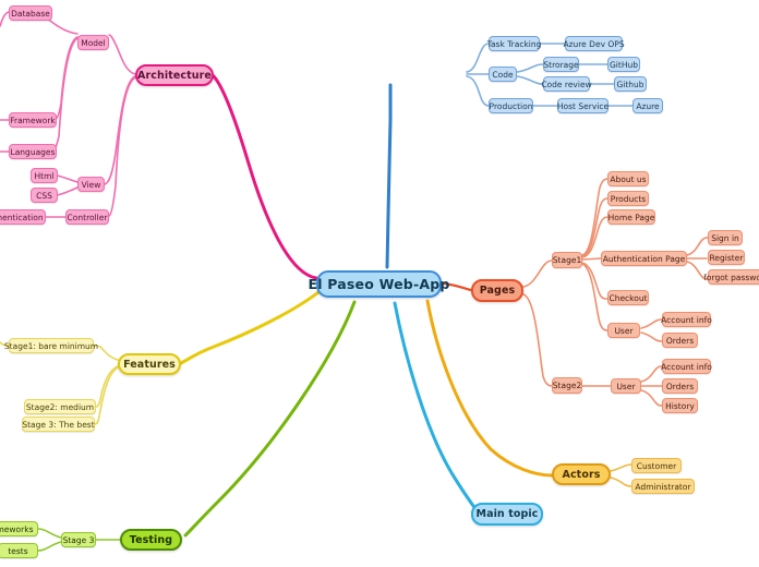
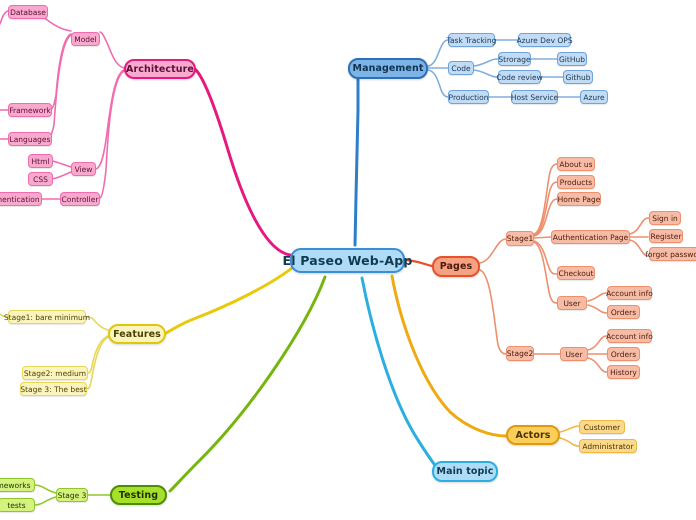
  El Paseo Web-App
  Architecture
  Model
  Database
  Framework
  Languages
  View
  Html
  CSS
  Controller
  entication
+ Management
  Task Tracking
  Azure Dev OPS
  Code
  Strorage
  GitHub
  Code review
  Github
  Production
  Host Service
  Azure
  Pages
  Stage1
  About us
  Products
  Home Page
  Authentication Page
  Sign in
  Register
  forgot passw
  Checkout
  User
  Account info
  Orders
  Stage2
  User
  Account info
  Orders
  History
  Features
  Stage1: bare minimum
  Stage2: medium
  Stage 3: The best
  Testing
  Stage 3
  meworks
  tests
  Actors
  Customer
  Administrator
  Main topic
